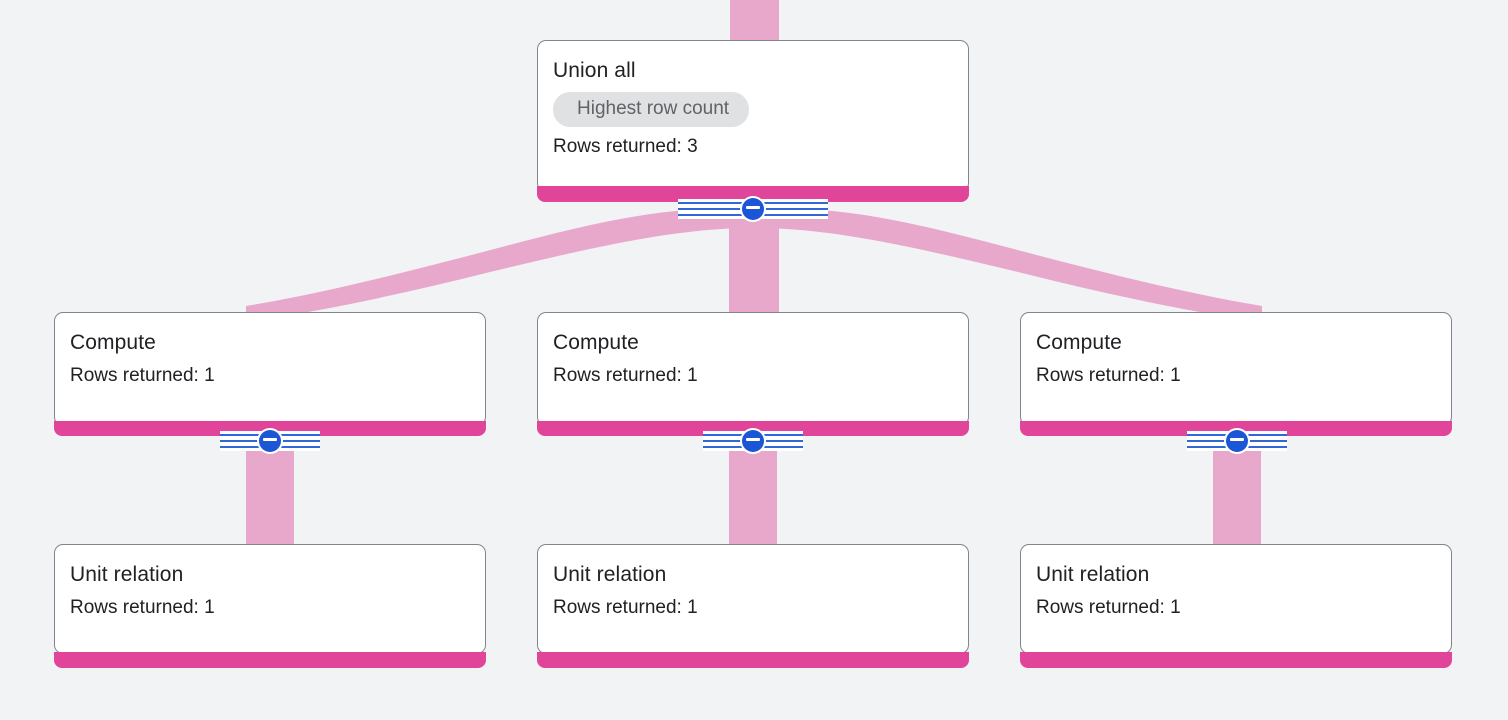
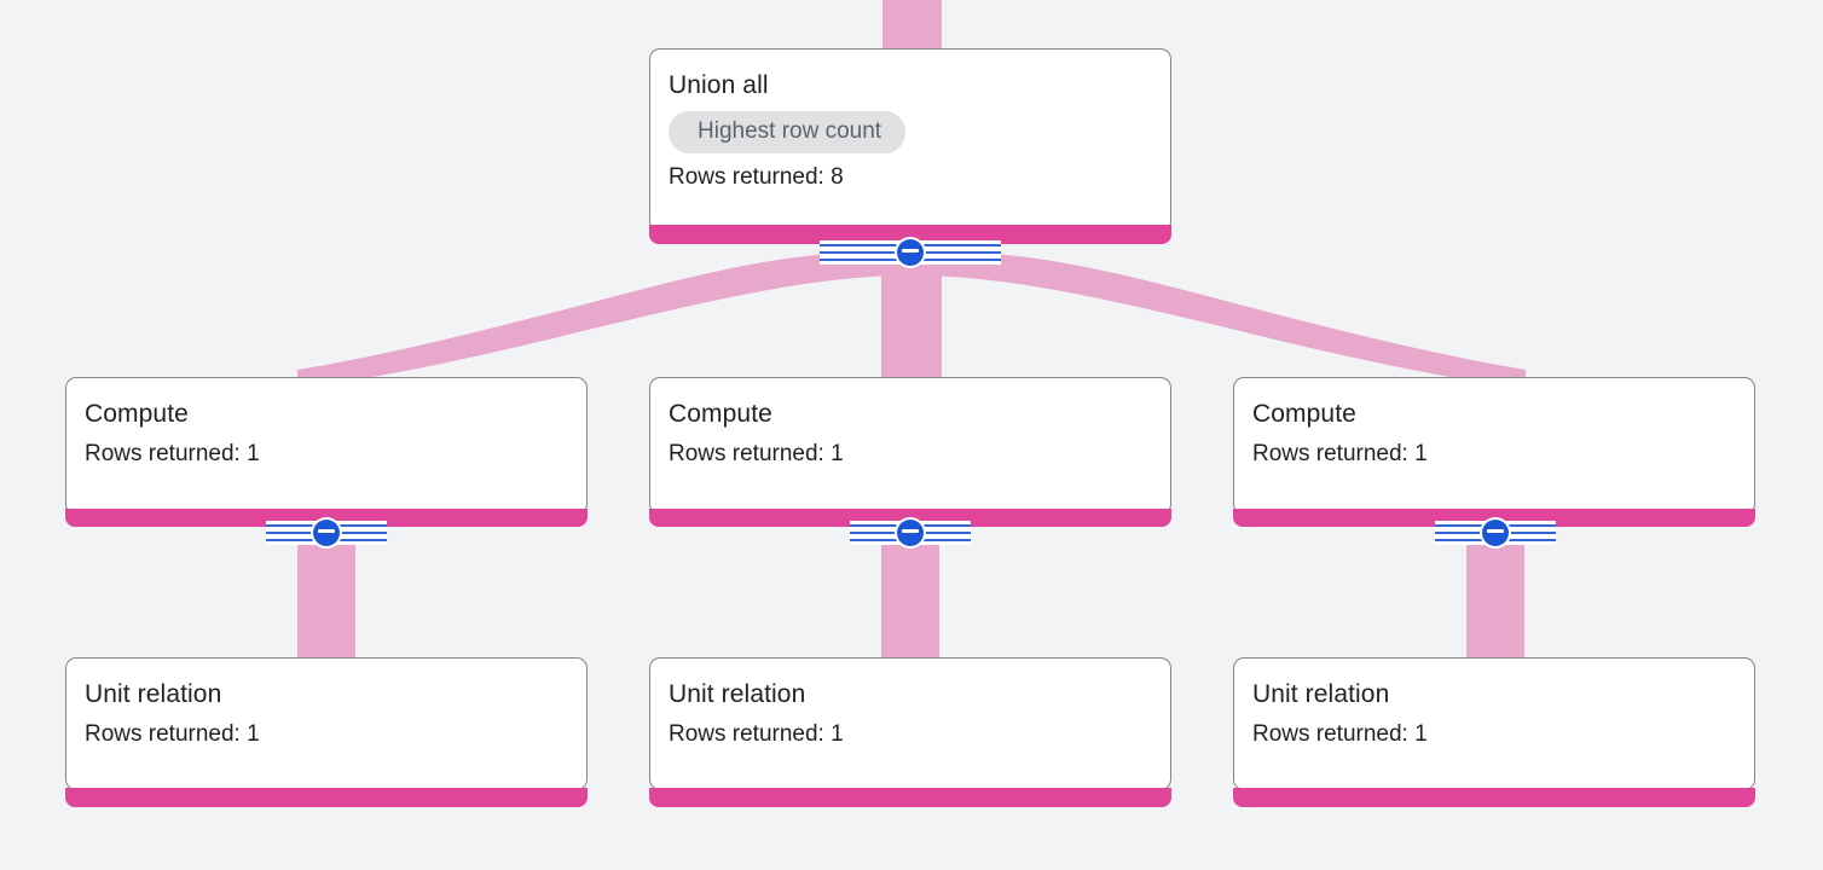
  Union all
  Highest row count
- Rows returned: 3
+ Rows returned: 8
  Compute
  Rows returned: 1
  Compute
  Rows returned: 1
  Compute
  Rows returned: 1
  Unit relation
  Rows returned: 1
  Unit relation
  Rows returned: 1
  Unit relation
  Rows returned: 1
